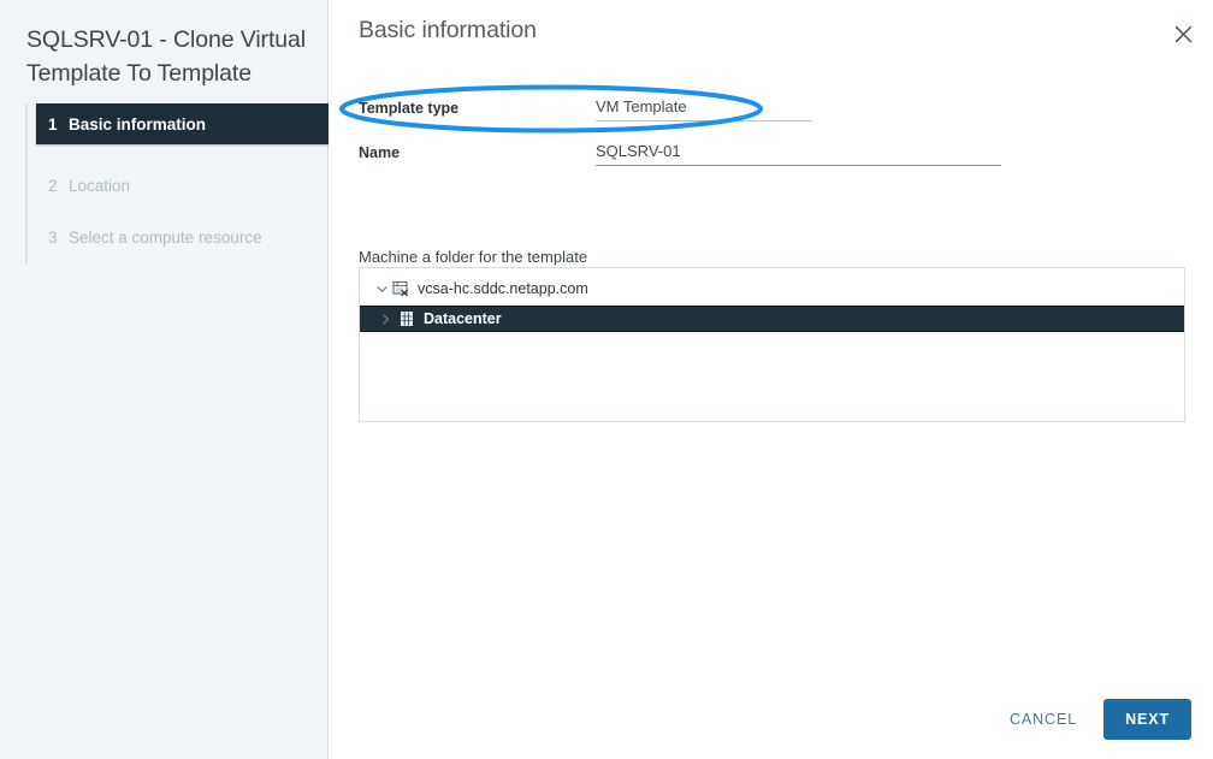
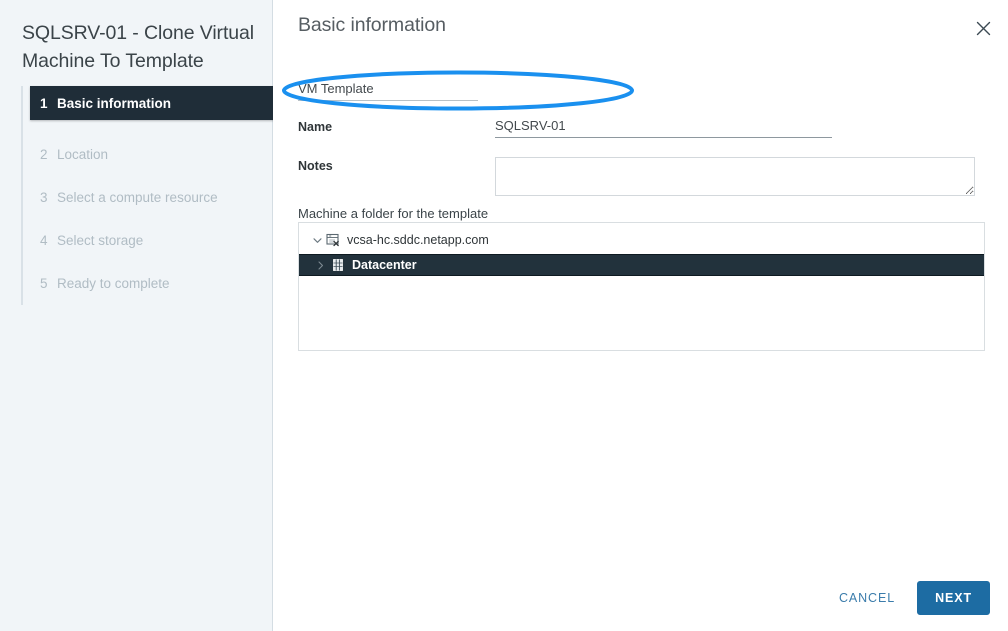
- SQLSRV-01 - Clone Virtual Template To Template
+ SQLSRV-01 - Clone Virtual Machine To Template
  1
  Basic information
  2
  Location
  3
  Select a compute resource
+ 4
+ Select storage
+ 5
+ Ready to complete
  Basic information
- Template type
  VM Template
  Name
  SQLSRV-01
+ Notes
  Machine a folder for the template
  vcsa-hc.sddc.netapp.com
  Datacenter
  CANCEL
  NEXT
